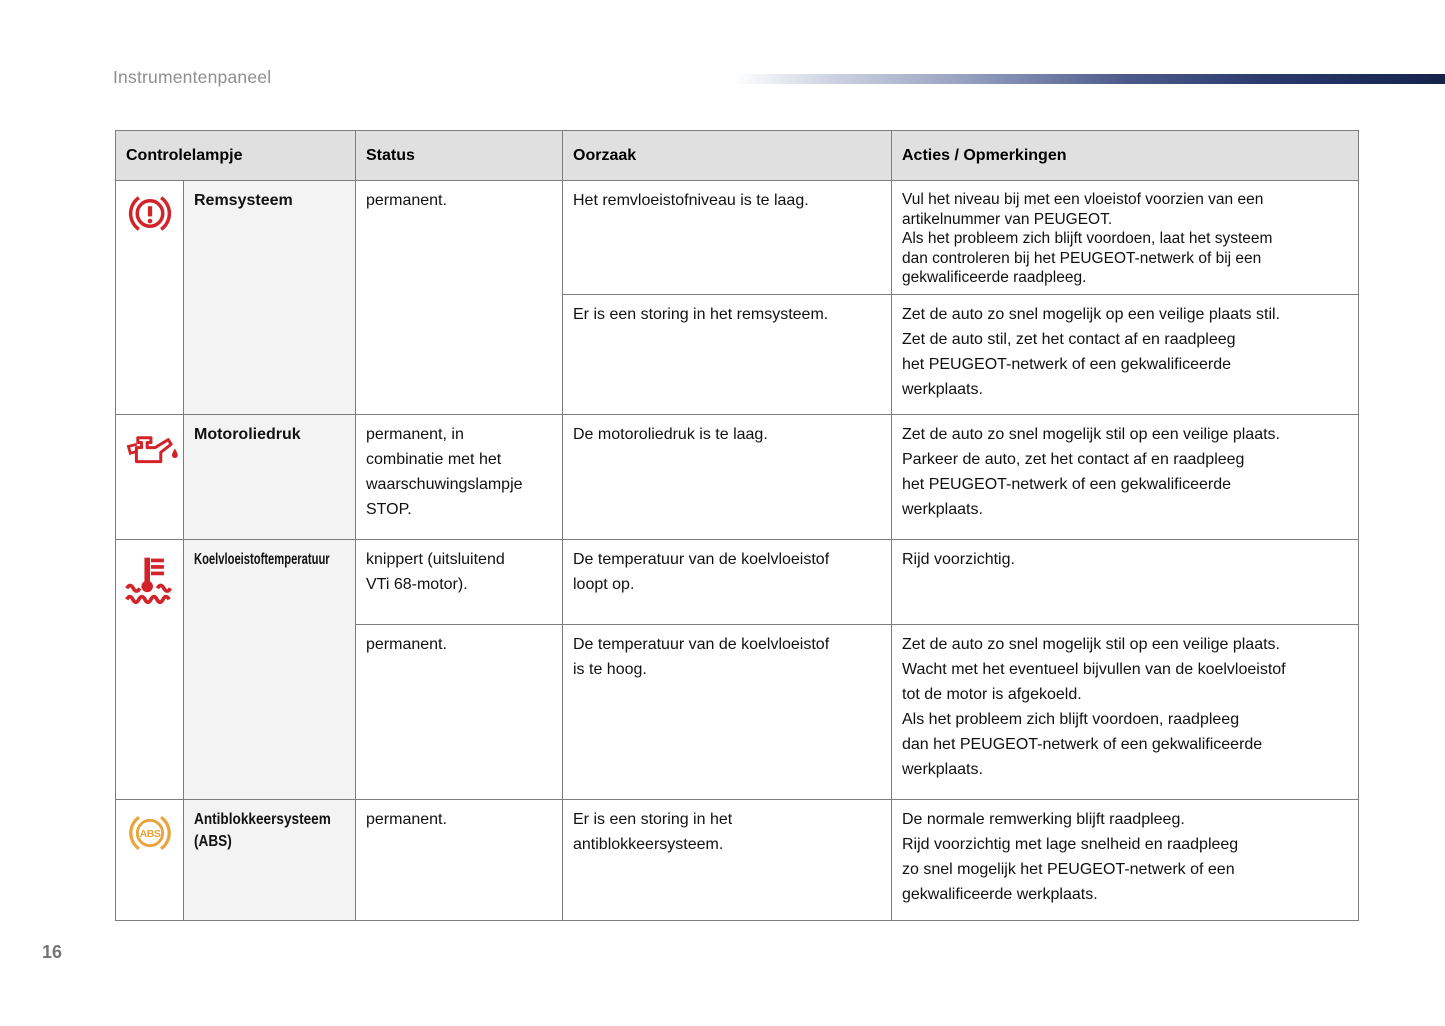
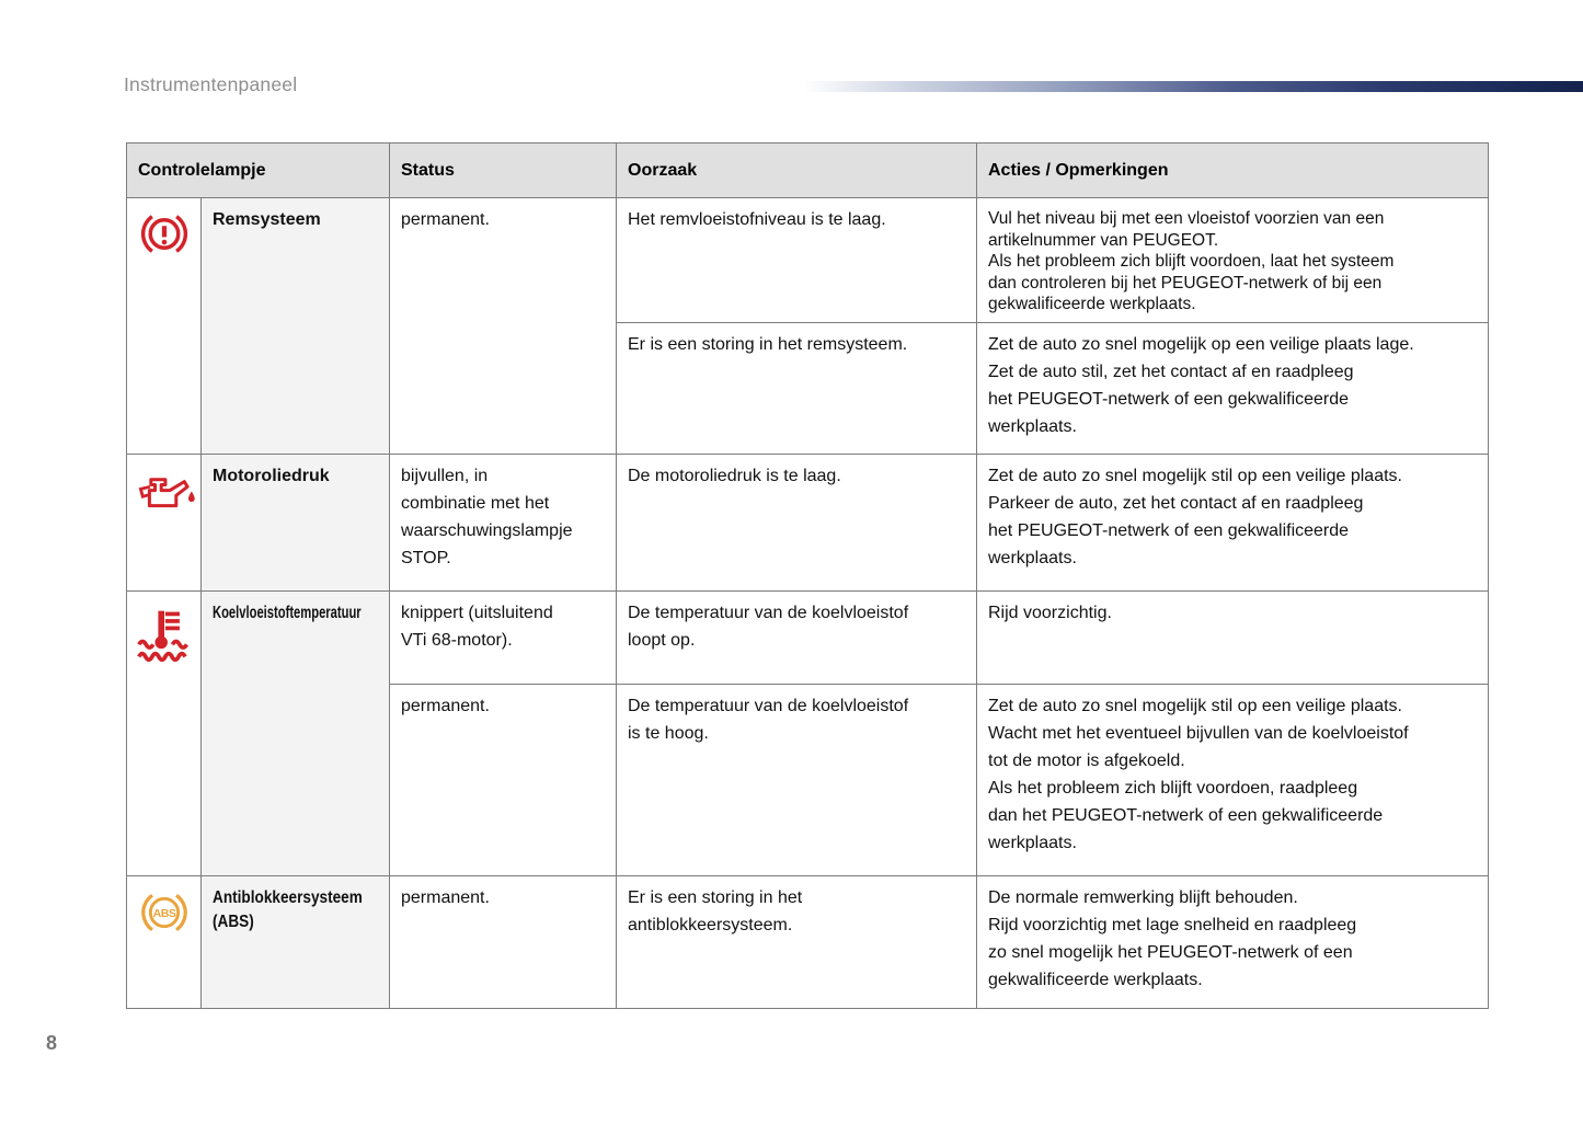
  Instrumentenpaneel
  Controlelampje	Status	Oorzaak	Acties / Opmerkingen
- 	Remsysteem	permanent.	Het remvloeistofniveau is te laag.	Vul het niveau bij met een vloeistof voorzien van een artikelnummer van PEUGEOT. Als het probleem zich blijft voordoen, laat het systeem dan controleren bij het PEUGEOT-netwerk of bij een gekwalificeerde raadpleeg.
+ 	Remsysteem	permanent.	Het remvloeistofniveau is te laag.	Vul het niveau bij met een vloeistof voorzien van een artikelnummer van PEUGEOT. Als het probleem zich blijft voordoen, laat het systeem dan controleren bij het PEUGEOT-netwerk of bij een gekwalificeerde werkplaats.
- Er is een storing in het remsysteem.	Zet de auto zo snel mogelijk op een veilige plaats stil. Zet de auto stil, zet het contact af en raadpleeg het PEUGEOT-netwerk of een gekwalificeerde werkplaats.
+ Er is een storing in het remsysteem.	Zet de auto zo snel mogelijk op een veilige plaats lage. Zet de auto stil, zet het contact af en raadpleeg het PEUGEOT-netwerk of een gekwalificeerde werkplaats.
- 	Motoroliedruk	permanent, in combinatie met het waarschuwingslampje STOP.	De motoroliedruk is te laag.	Zet de auto zo snel mogelijk stil op een veilige plaats. Parkeer de auto, zet het contact af en raadpleeg het PEUGEOT-netwerk of een gekwalificeerde werkplaats.
+ 	Motoroliedruk	bijvullen, in combinatie met het waarschuwingslampje STOP.	De motoroliedruk is te laag.	Zet de auto zo snel mogelijk stil op een veilige plaats. Parkeer de auto, zet het contact af en raadpleeg het PEUGEOT-netwerk of een gekwalificeerde werkplaats.
  	Koelvloeistoftemperatuur	knippert (uitsluitend VTi 68-motor).	De temperatuur van de koelvloeistof loopt op.	Rijd voorzichtig.
  permanent.	De temperatuur van de koelvloeistof is te hoog.	Zet de auto zo snel mogelijk stil op een veilige plaats. Wacht met het eventueel bijvullen van de koelvloeistof tot de motor is afgekoeld. Als het probleem zich blijft voordoen, raadpleeg dan het PEUGEOT-netwerk of een gekwalificeerde werkplaats.
- ABS	Antiblokkeersysteem (ABS)	permanent.	Er is een storing in het antiblokkeersysteem.	De normale remwerking blijft raadpleeg. Rijd voorzichtig met lage snelheid en raadpleeg zo snel mogelijk het PEUGEOT-netwerk of een gekwalificeerde werkplaats.
+ ABS	Antiblokkeersysteem (ABS)	permanent.	Er is een storing in het antiblokkeersysteem.	De normale remwerking blijft behouden. Rijd voorzichtig met lage snelheid en raadpleeg zo snel mogelijk het PEUGEOT-netwerk of een gekwalificeerde werkplaats.
- 16
+ 8
